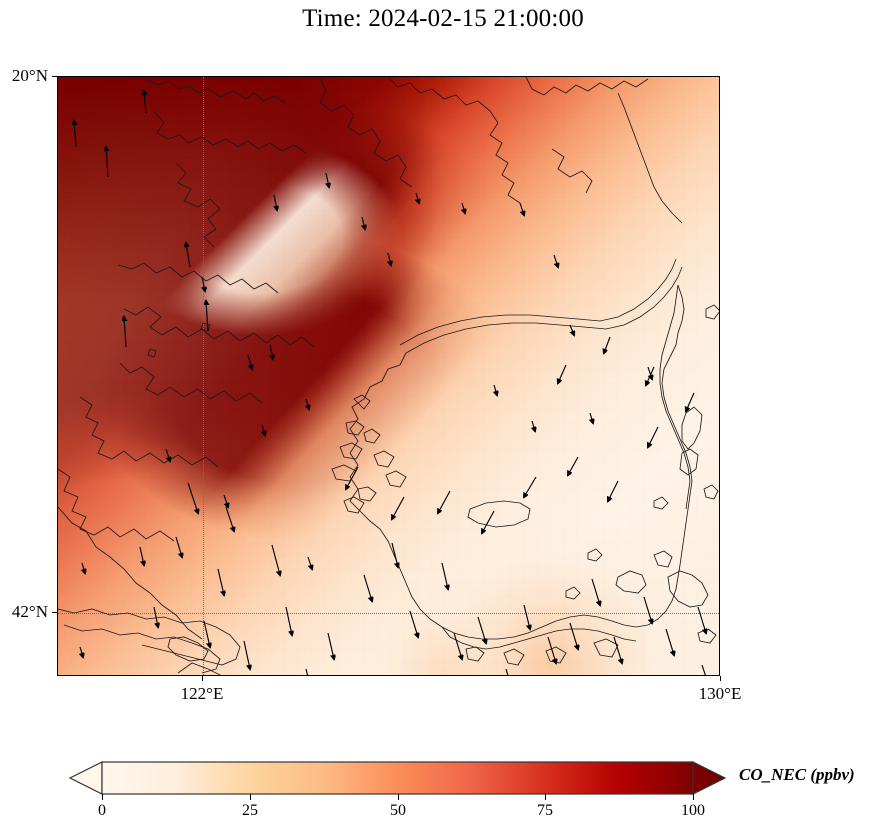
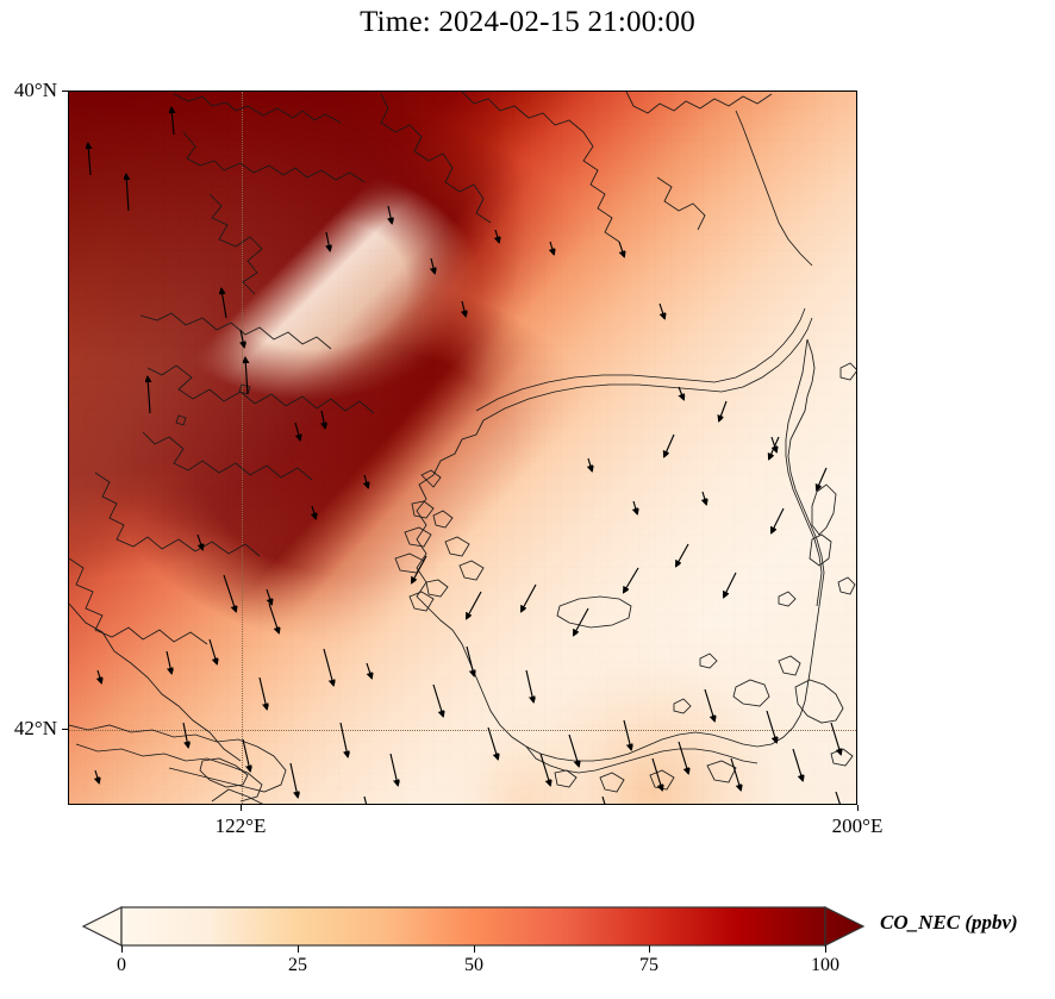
  Time: 2024-02-15 21:00:00
  122°E
- 130°E
+ 200°E
- 20°N
+ 40°N
  42°N
  0
  25
  50
  75
  100
  CO_NEC (ppbv)
